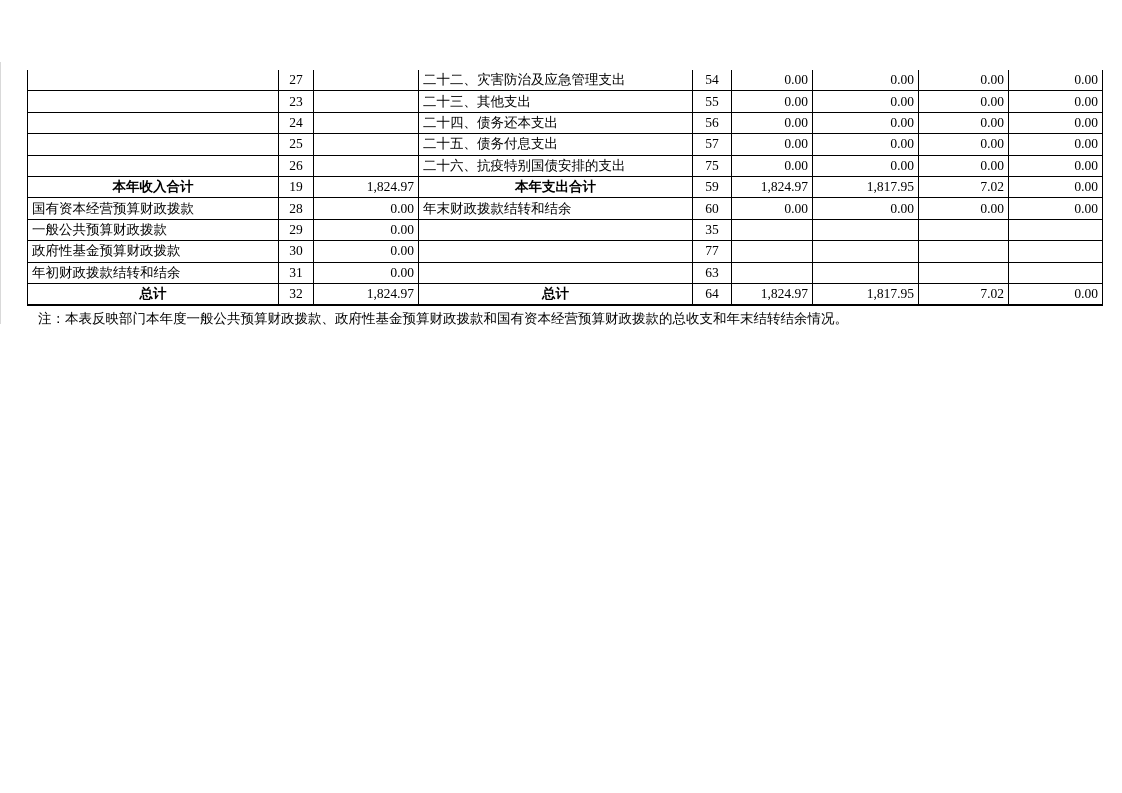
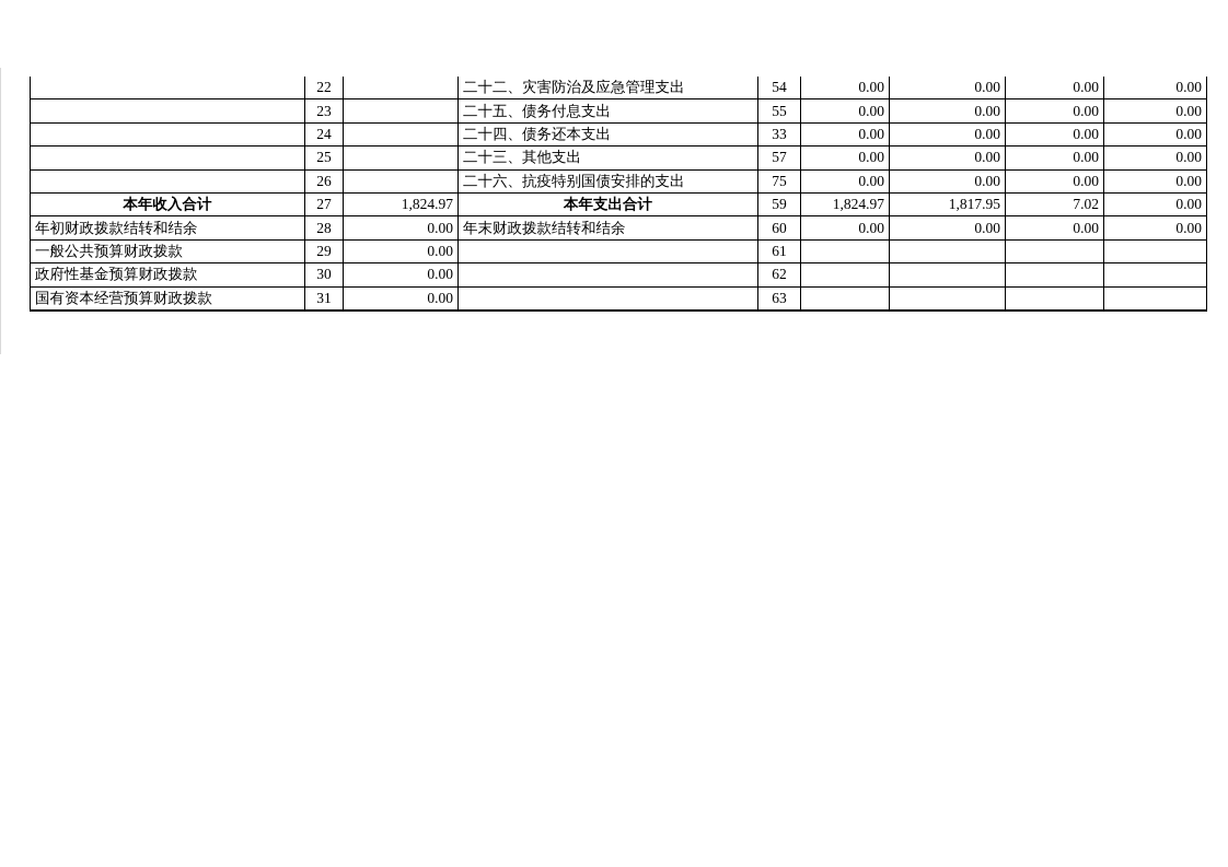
- 	27		二十二、灾害防治及应急管理支出	54	0.00	0.00	0.00	0.00
+ 	22		二十二、灾害防治及应急管理支出	54	0.00	0.00	0.00	0.00
- 	23		二十三、其他支出	55	0.00	0.00	0.00	0.00
+ 	23		二十五、债务付息支出	55	0.00	0.00	0.00	0.00
- 	24		二十四、债务还本支出	56	0.00	0.00	0.00	0.00
+ 	24		二十四、债务还本支出	33	0.00	0.00	0.00	0.00
- 	25		二十五、债务付息支出	57	0.00	0.00	0.00	0.00
+ 	25		二十三、其他支出	57	0.00	0.00	0.00	0.00
  	26		二十六、抗疫特别国债安排的支出	75	0.00	0.00	0.00	0.00
- 本年收入合计	19	1,824.97	本年支出合计	59	1,824.97	1,817.95	7.02	0.00
+ 本年收入合计	27	1,824.97	本年支出合计	59	1,824.97	1,817.95	7.02	0.00
- 国有资本经营预算财政拨款	28	0.00	年末财政拨款结转和结余	60	0.00	0.00	0.00	0.00
+ 年初财政拨款结转和结余	28	0.00	年末财政拨款结转和结余	60	0.00	0.00	0.00	0.00
- 一般公共预算财政拨款	29	0.00		35
+ 一般公共预算财政拨款	29	0.00		61
- 政府性基金预算财政拨款	30	0.00		77
+ 政府性基金预算财政拨款	30	0.00		62
- 年初财政拨款结转和结余	31	0.00		63
+ 国有资本经营预算财政拨款	31	0.00		63
- 总计	32	1,824.97	总计	64	1,824.97	1,817.95	7.02	0.00
- 注：本表反映部门本年度一般公共预算财政拨款、政府性基金预算财政拨款和国有资本经营预算财政拨款的总收支和年末结转结余情况。
